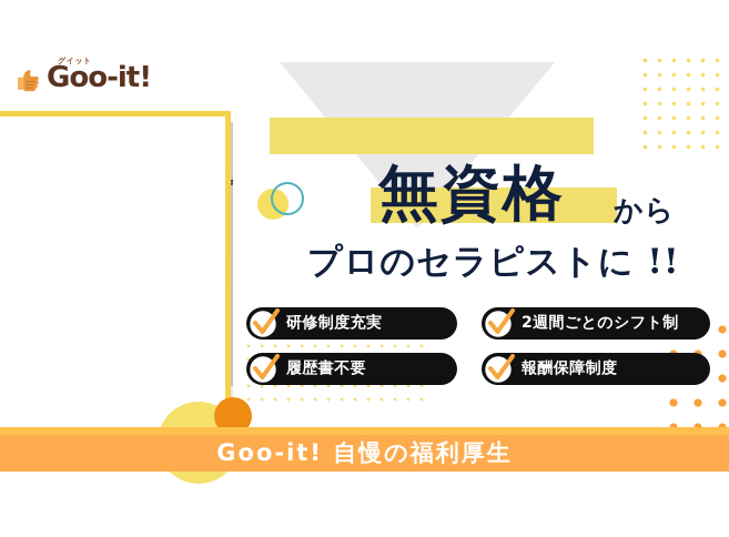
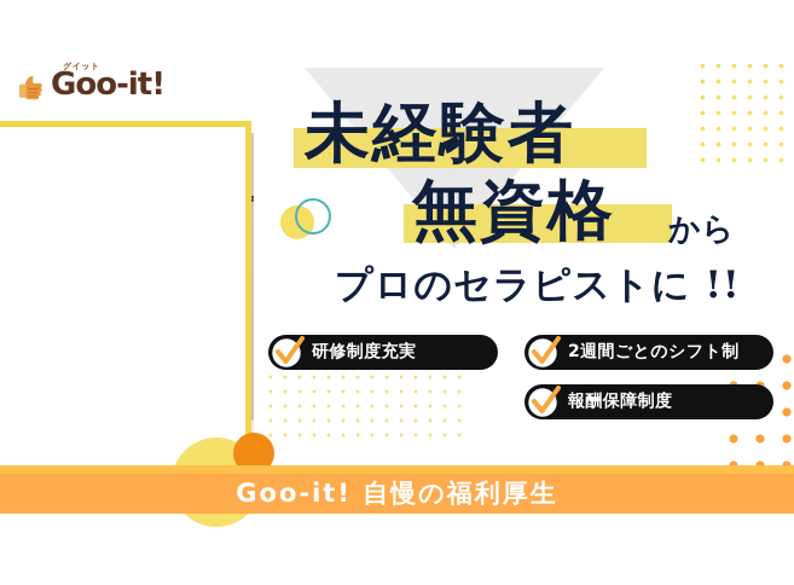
+ 未経験者
  無資格
  から
  プロのセラピストに !!
  研修制度充実
  2週間ごとのシフト制
- 履歴書不要
  報酬保障制度
  Goo-it! 自慢の福利厚生
  グイット
  Goo-it!
